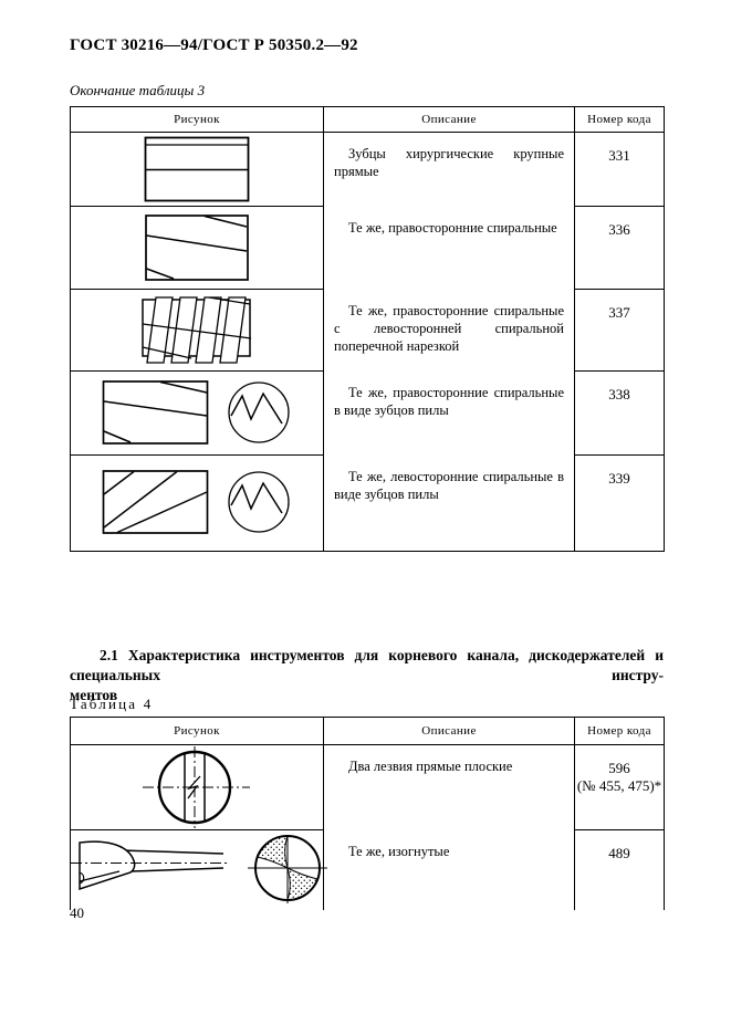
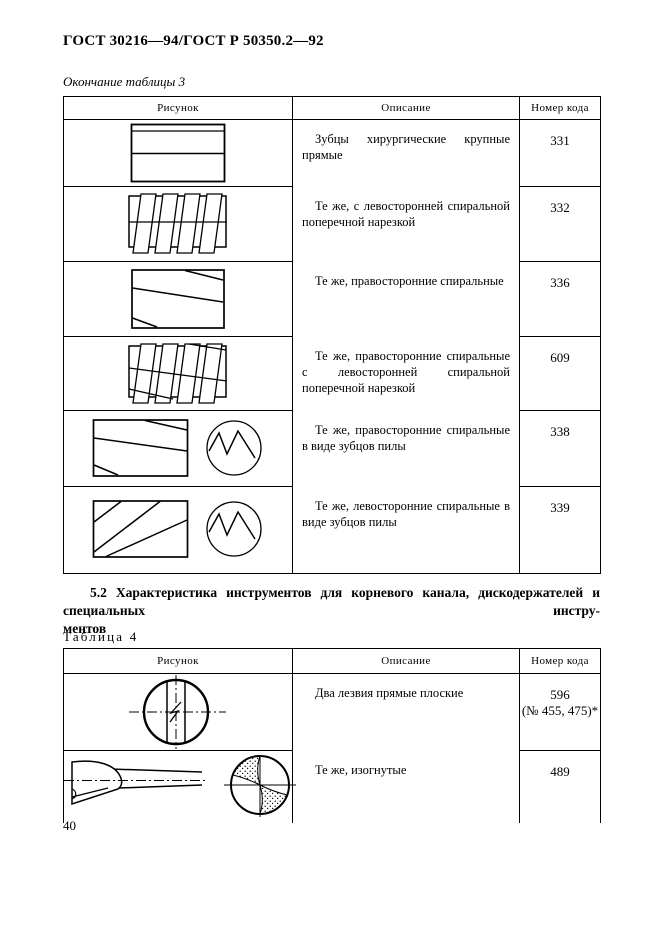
  ГОСТ 30216—94/ГОСТ Р 50350.2—92
  Окончание таблицы 3
  Рисунок	Описание	Номер кода
  	Зубцы хирургические крупные прямые	331
+ 	Те же, с левосторонней спиральной поперечной нарезкой	332
  	Те же, правосторонние спиральные	336
- 	Те же, правосторонние спиральные с левосторонней спиральной поперечной нарезкой	337
+ 	Те же, правосторонние спиральные с левосторонней спиральной поперечной нарезкой	609
  	Те же, правосторонние спиральные в виде зубцов пилы	338
  	Те же, левосторонние спиральные в виде зубцов пилы	339
- 2.1 Характеристика инструментов для корневого канала, дискодержателей и специальных инстру-
+ 5.2 Характеристика инструментов для корневого канала, дискодержателей и специальных инстру-
  ментов
  Таблица 4
  Рисунок	Описание	Номер кода
  	Два лезвия прямые плоские	596 (№ 455, 475)*
  	Те же, изогнутые	489
  40
